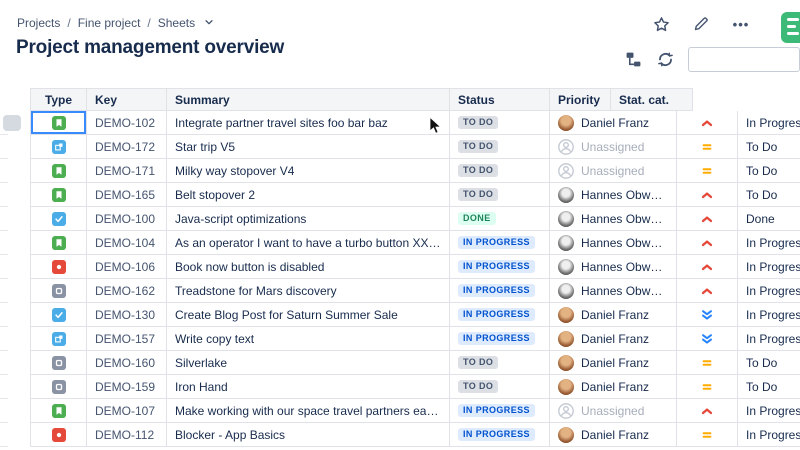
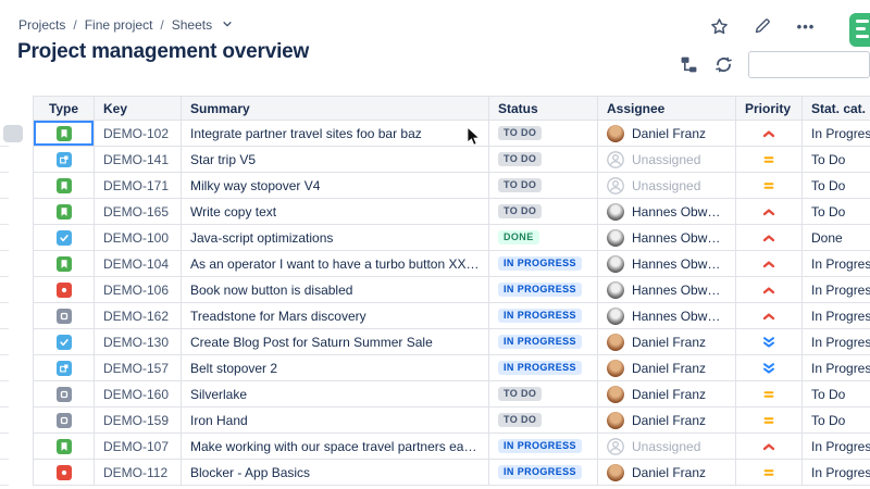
  Projects
  /
  Fine project
  /
  Sheets
  Project management overview
  •••
  Type
  Key
  Summary
  Status
+ Assignee
  Priority
  Stat. cat.
  DEMO-102
  Integrate partner travel sites foo bar baz
  TO DO
  Daniel Franz
  In Progres
- DEMO-172
+ DEMO-141
  Star trip V5
  TO DO
  Unassigned
  To Do
  DEMO-171
  Milky way stopover V4
  TO DO
  Unassigned
  To Do
  DEMO-165
- Belt stopover 2
+ Write copy text
  TO DO
  Hannes Obwege
  To Do
  DEMO-100
  Java-script optimizations
  DONE
  Hannes Obwege
  Done
  DEMO-104
  As an operator I want to have a turbo button XXX.
  IN PROGRESS
  Hannes Obwege
  In Progres
  DEMO-106
  Book now button is disabled
  IN PROGRESS
  Hannes Obwege
  In Progres
  DEMO-162
  Treadstone for Mars discovery
  IN PROGRESS
  Hannes Obwege
  In Progres
  DEMO-130
  Create Blog Post for Saturn Summer Sale
  IN PROGRESS
  Daniel Franz
  In Progres
  DEMO-157
- Write copy text
+ Belt stopover 2
  IN PROGRESS
  Daniel Franz
  In Progres
  DEMO-160
  Silverlake
  TO DO
  Daniel Franz
  To Do
  DEMO-159
  Iron Hand
  TO DO
  Daniel Franz
  To Do
  DEMO-107
  Make working with our space travel partners easie
  IN PROGRESS
  Unassigned
  In Progres
  DEMO-112
  Blocker - App Basics
  IN PROGRESS
  Daniel Franz
  In Progres
